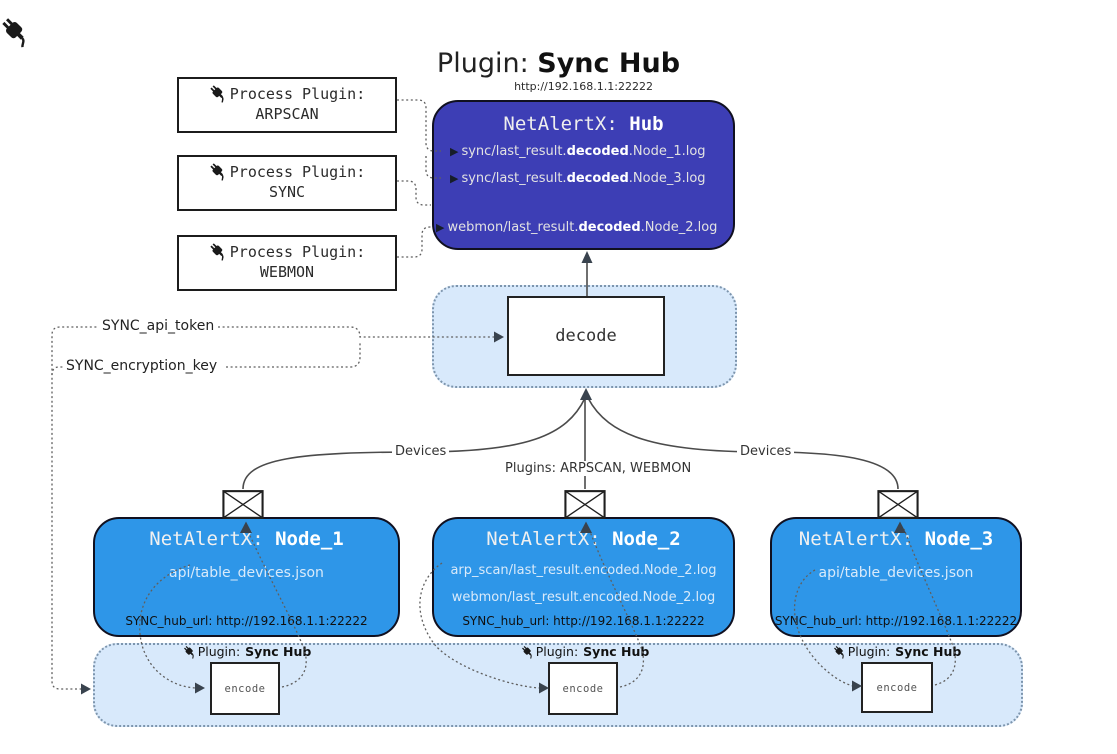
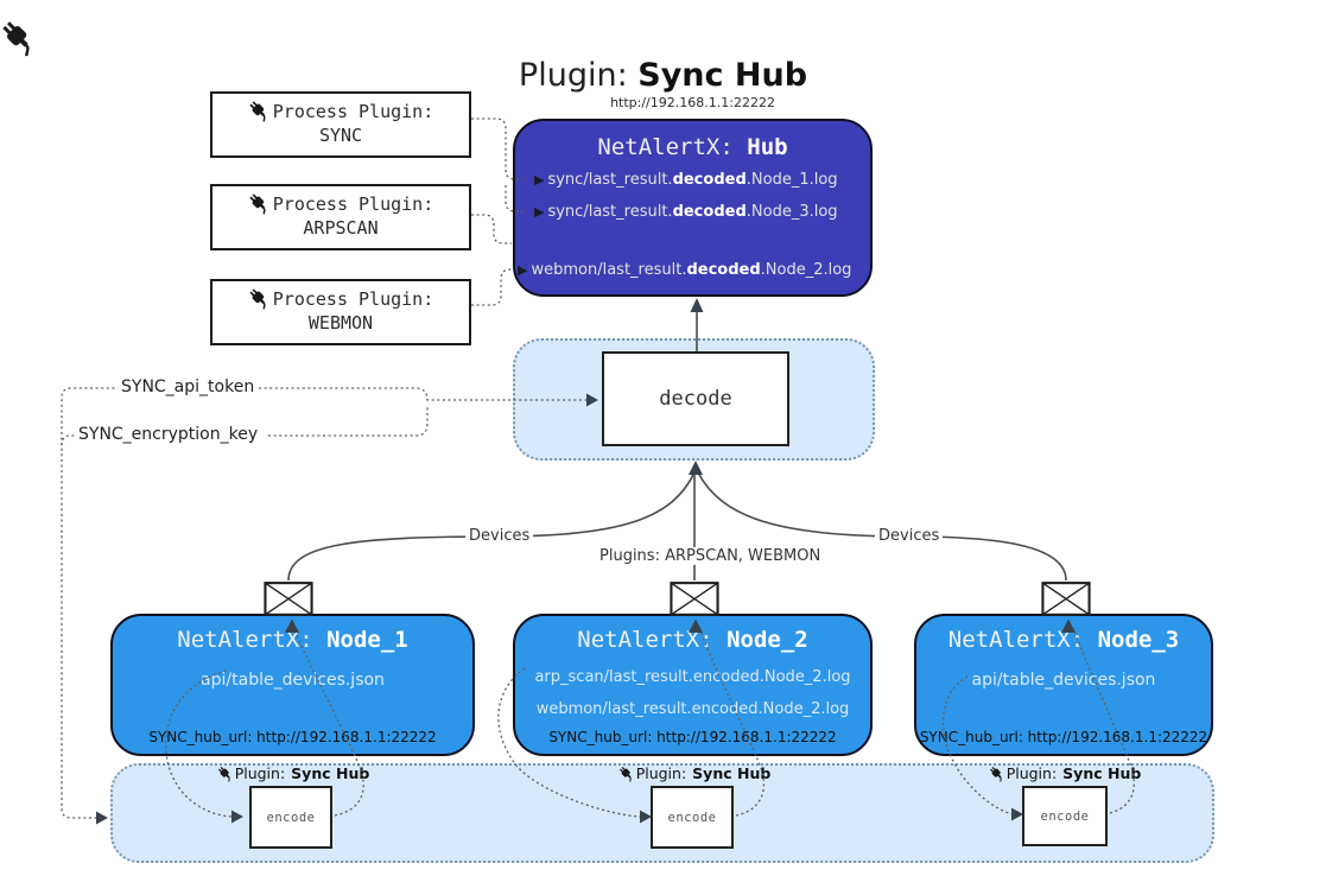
  Plugin: Sync Hub
  Process Plugin:
- ARPSCAN
+ SYNC
  Process Plugin:
- SYNC
+ ARPSCAN
  Process Plugin:
  WEBMON
  http://192.168.1.1:22222
  NetAlertX: Hub
  ▶ sync/last_result.decoded.Node_1.log
  ▶ sync/last_result.decoded.Node_3.log
  ▶ webmon/last_result.decoded.Node_2.log
  decode
  SYNC_api_token
  SYNC_encryption_key
  Devices
  Devices
  Plugins: ARPSCAN, WEBMON
  NetAlertX: Node_1
  api/table_devices.json
  SYNC_hub_url: http://192.168.1.1:22222
  NetAlertX: Node_2
  arp_scan/last_result.encoded.Node_2.log
  webmon/last_result.encoded.Node_2.log
  SYNC_hub_url: http://192.168.1.1:22222
  NetAlertX: Node_3
  api/table_devices.json
  SYNC_hub_url: http://192.168.1.1:22222
  Plugin:
  Sync Hub
  Plugin:
  Sync Hub
  Plugin:
  Sync Hub
  encode
  encode
  encode
